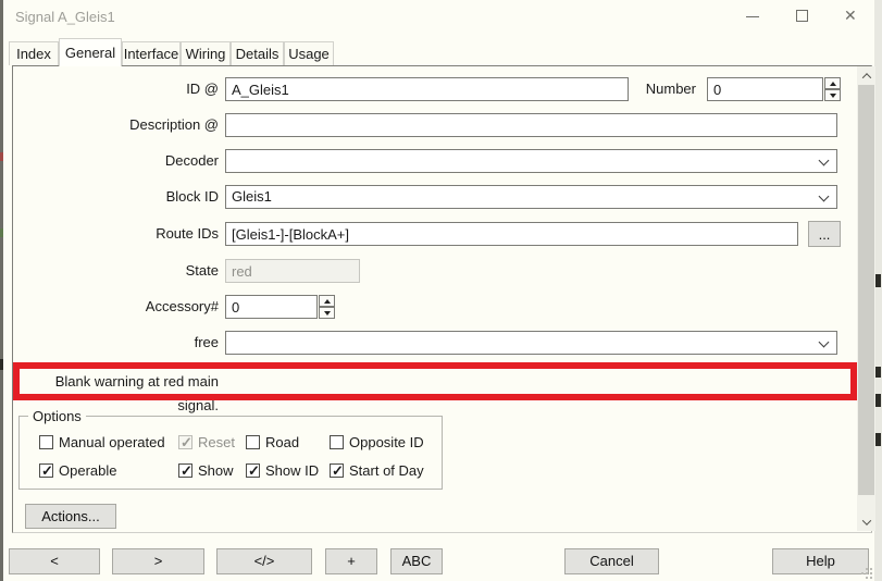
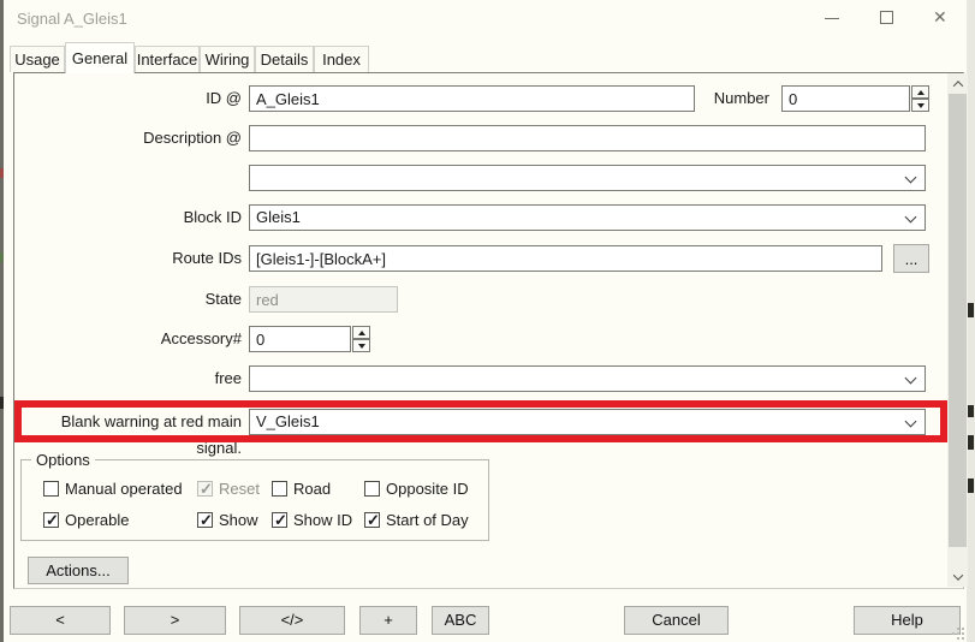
  Signal A_Gleis1
  ✕
- Index
+ Usage
  General
  Interface
  Wiring
  Details
- Usage
+ Index
  ID @
  A_Gleis1
  Number
  0
  Description @
- Decoder
  Block ID
  Gleis1
  Route IDs
  [Gleis1-]-[BlockA+]
  ...
  State
  red
  Accessory#
  0
  free
  Blank warning at red main signal.
+ V_Gleis1
  Options
  Manual operated
  ✓
  Reset
  Road
  Opposite ID
  ✓
  Operable
  ✓
  Show
  ✓
  Show ID
  ✓
  Start of Day
  Actions...
  <
  >
  </>
  +
  ABC
  Cancel
  Help
